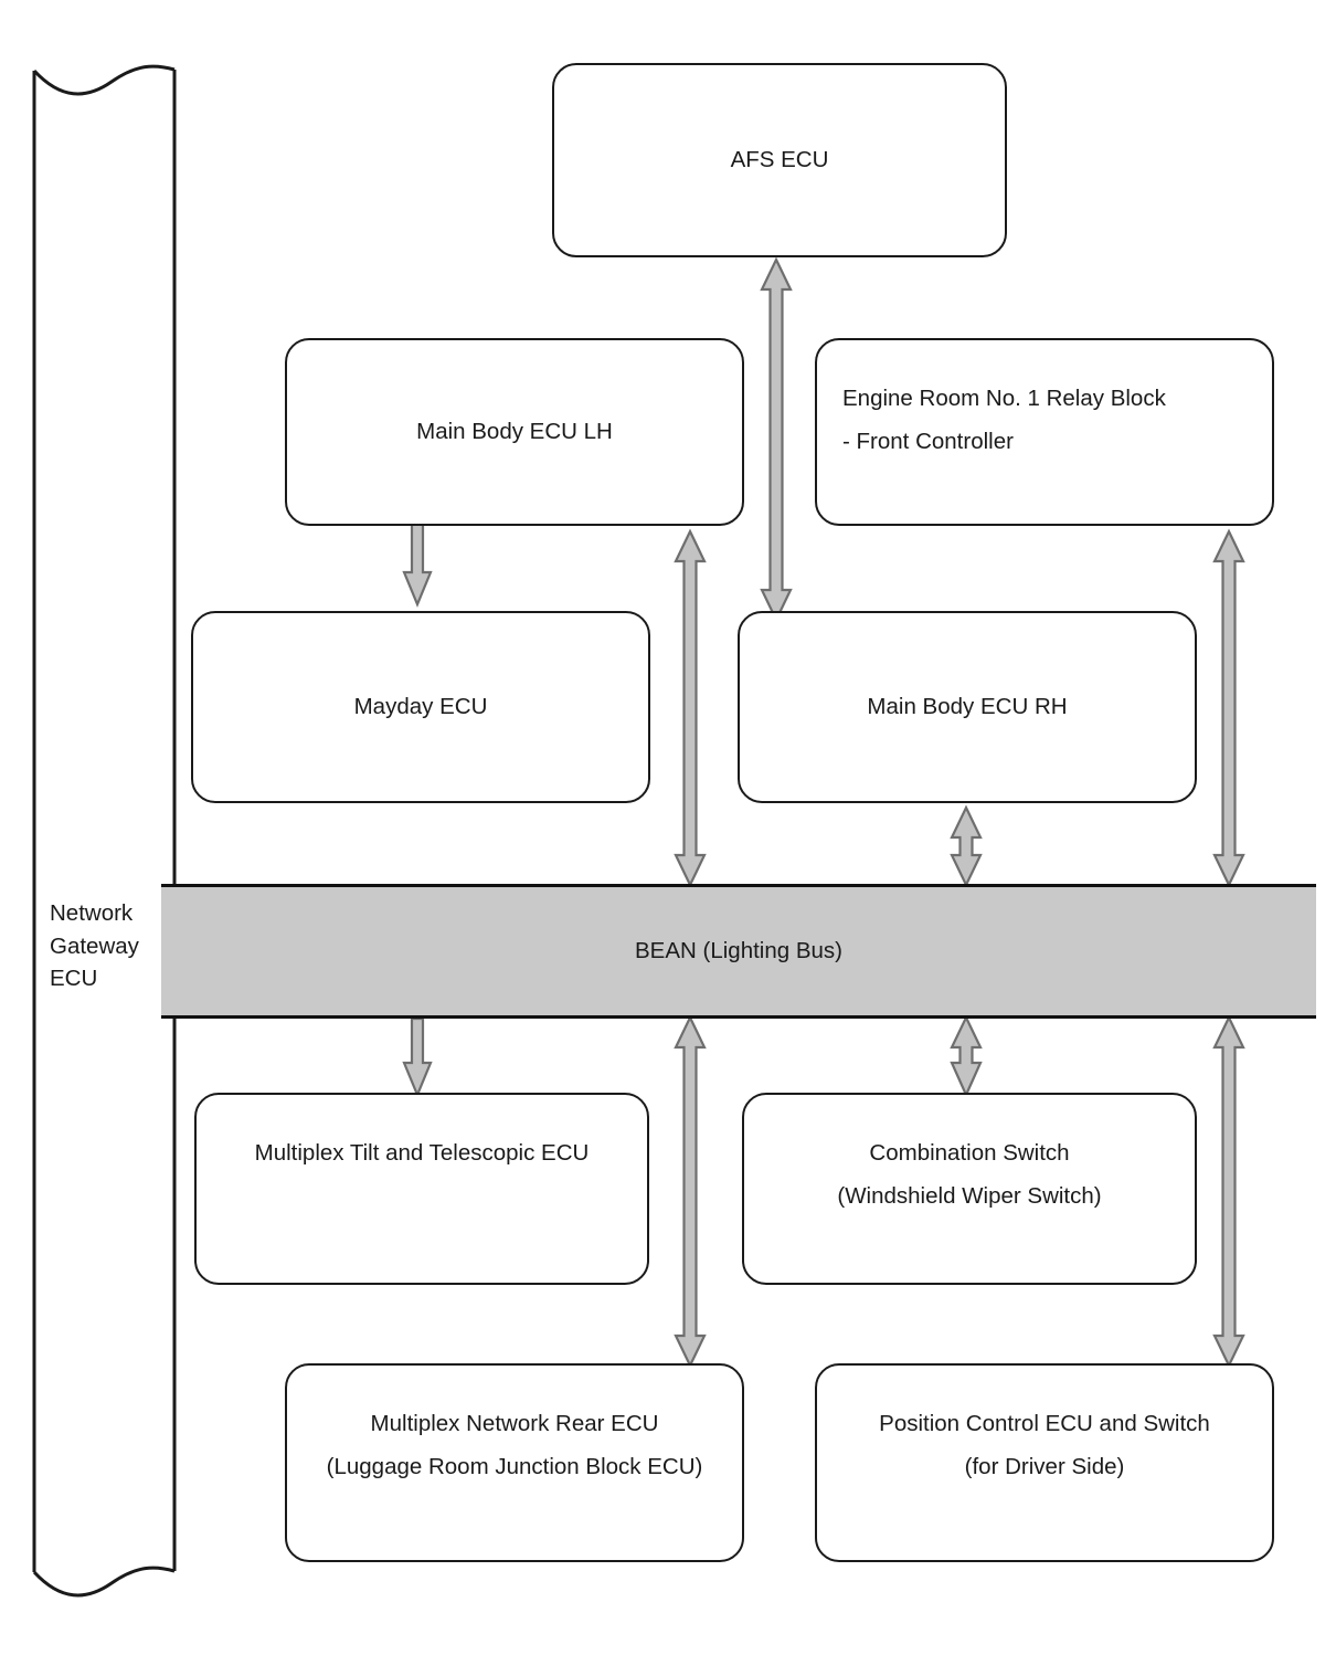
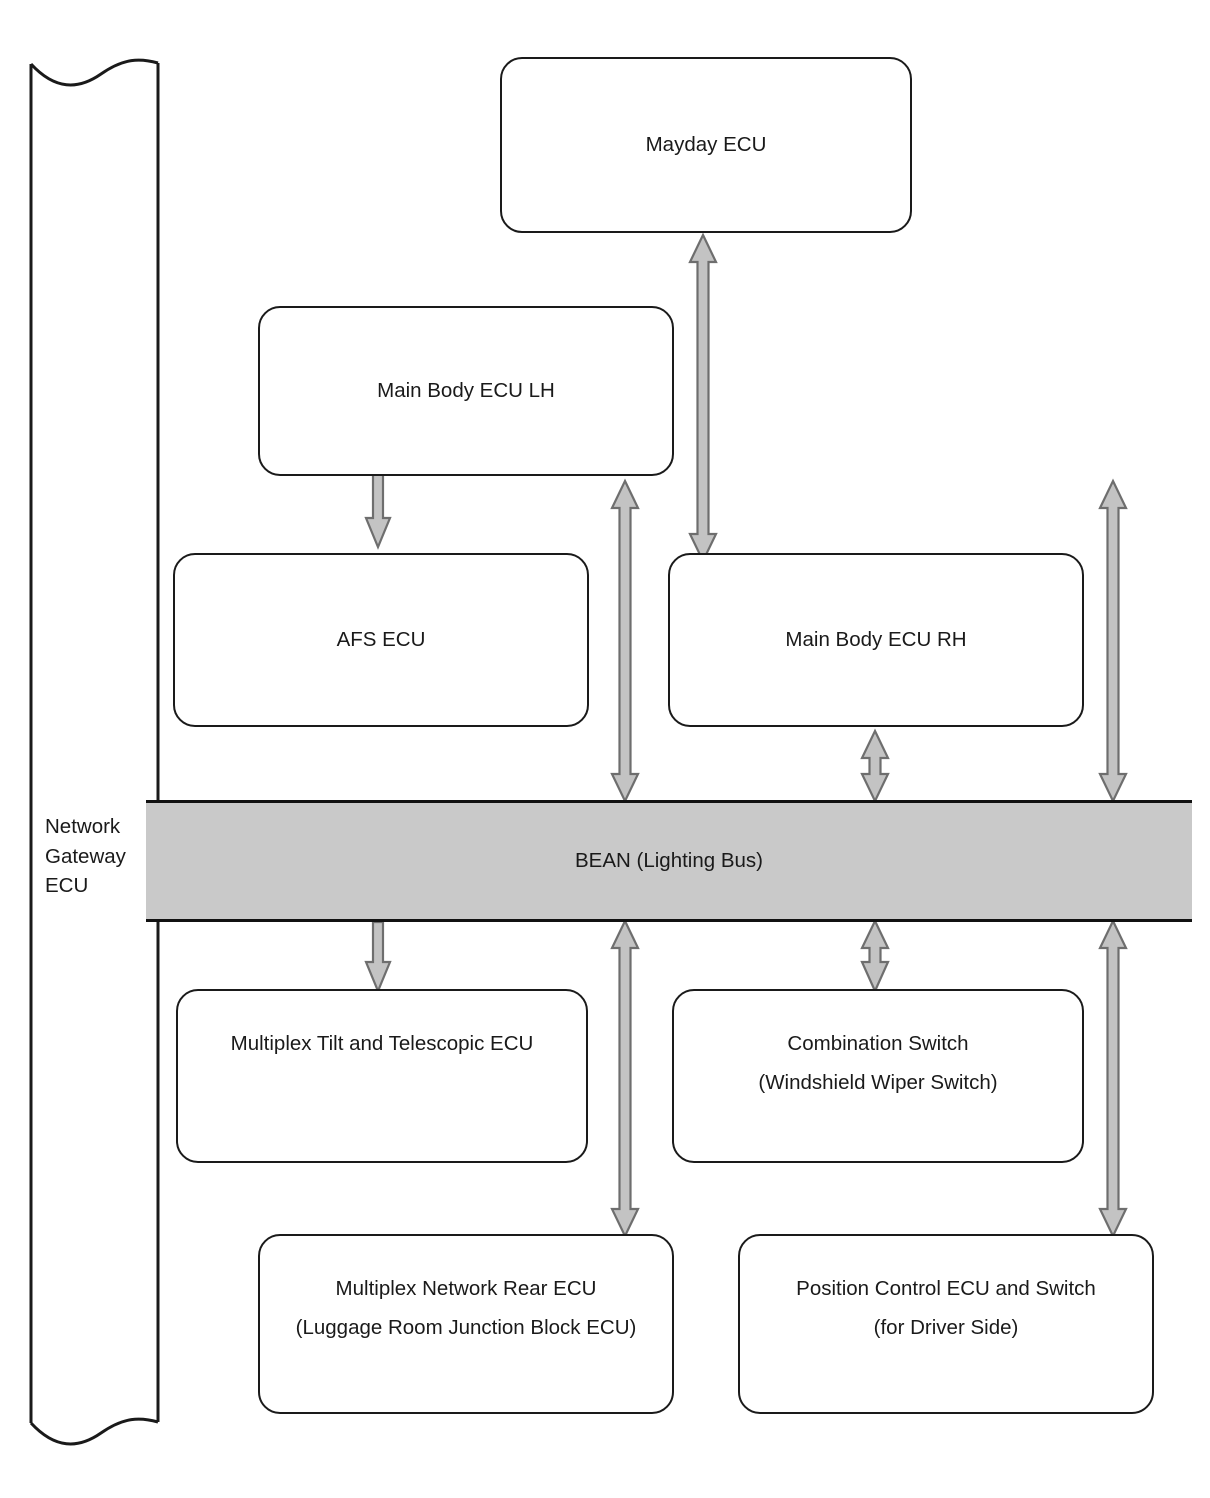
  Network
  Gateway
  ECU
- AFS ECU
+ Mayday ECU
  Main Body ECU LH
- Engine Room No. 1 Relay Block
- - Front Controller
- Mayday ECU
+ AFS ECU
  Main Body ECU RH
  BEAN (Lighting Bus)
  Multiplex Tilt and Telescopic ECU
  Combination Switch
  (Windshield Wiper Switch)
  Multiplex Network Rear ECU
  (Luggage Room Junction Block ECU)
  Position Control ECU and Switch
  (for Driver Side)
